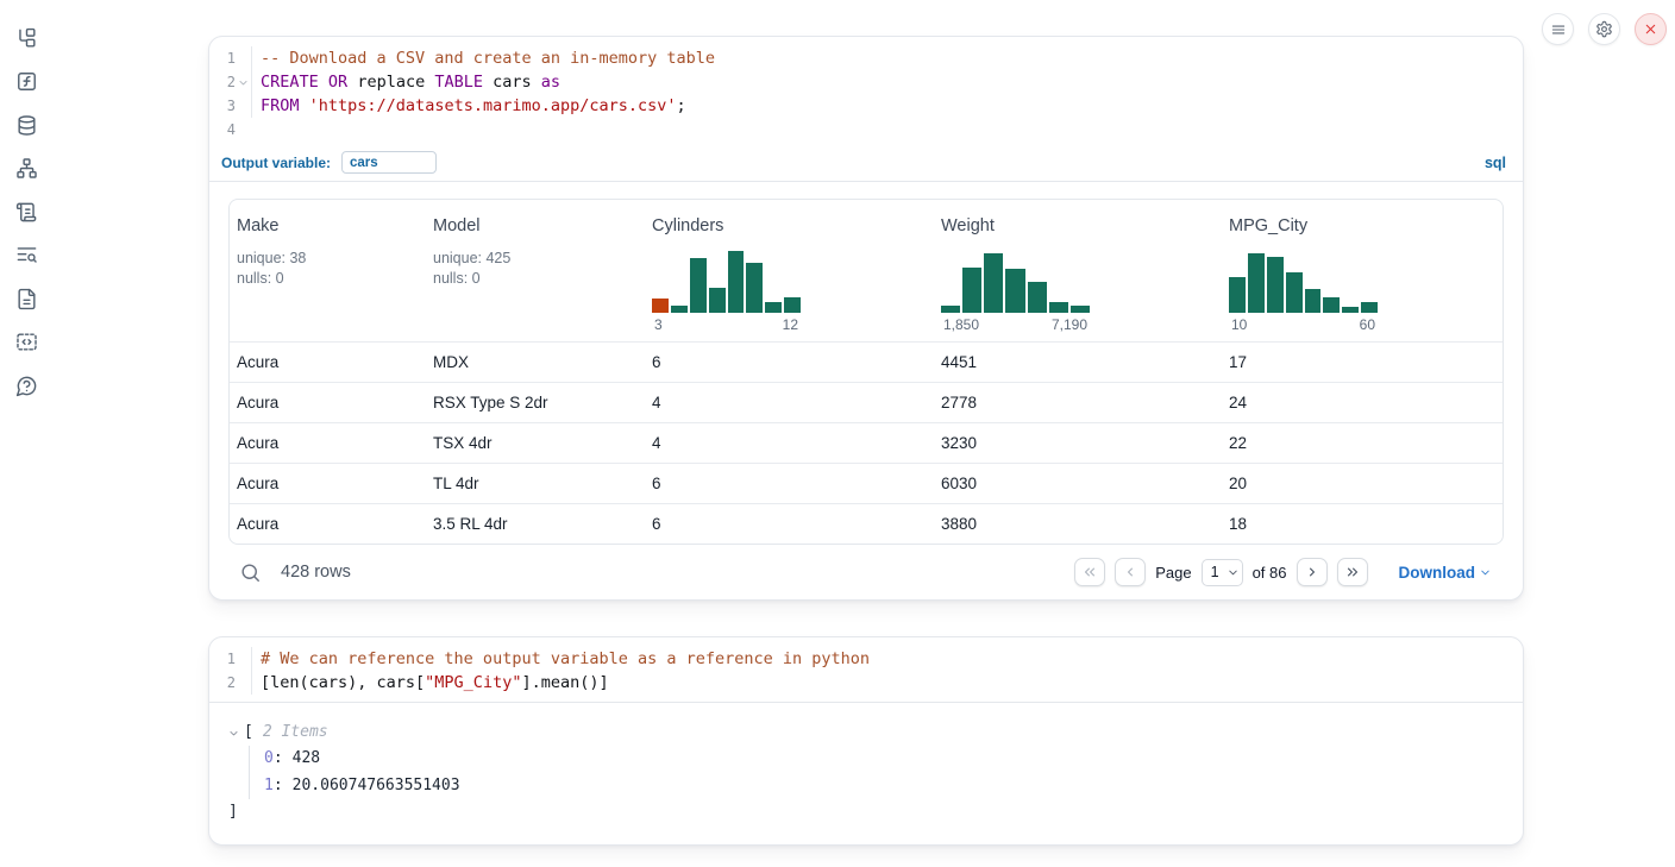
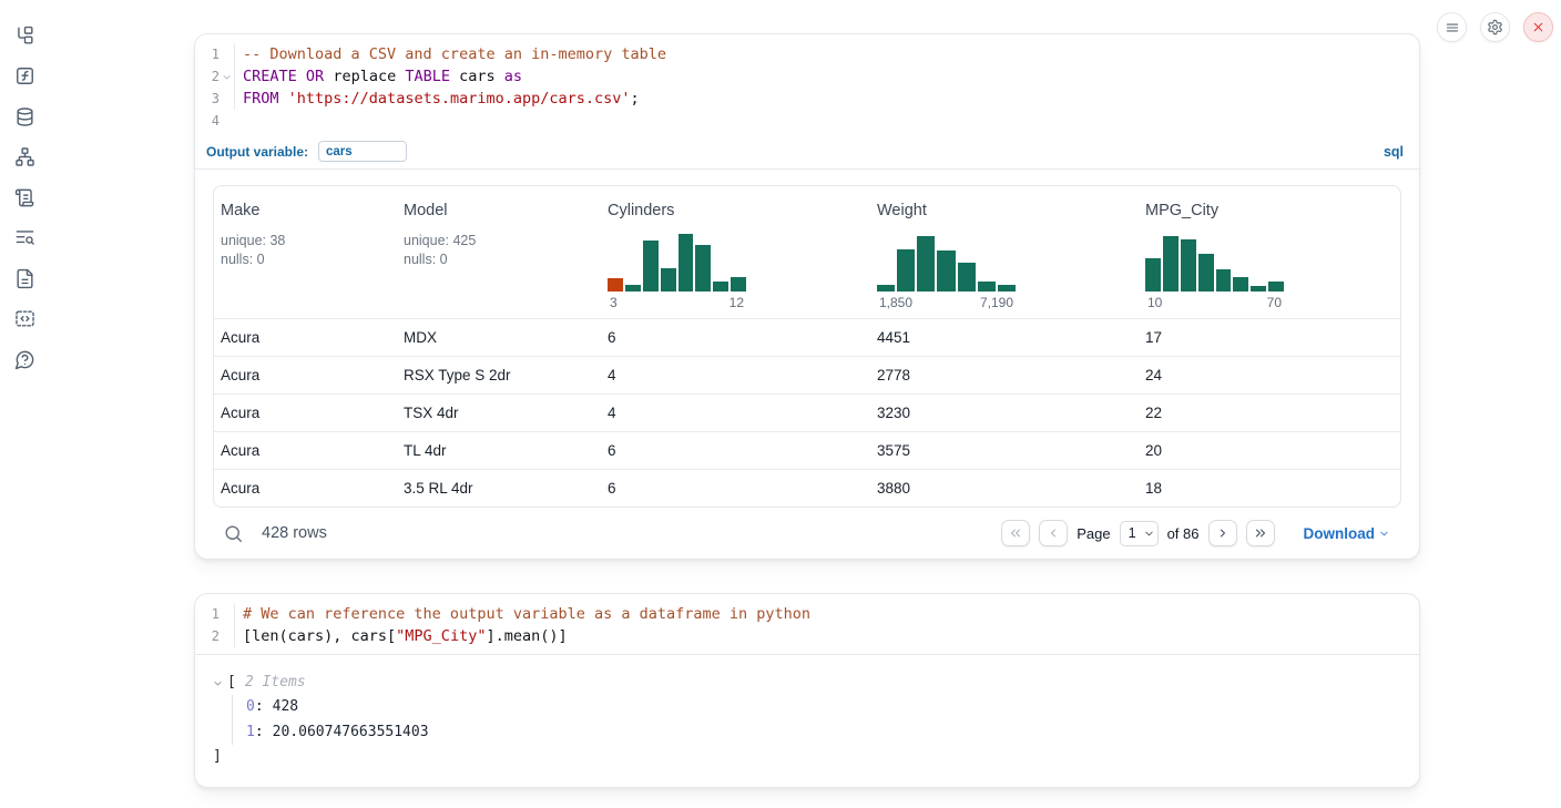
  1
  -- Download a CSV and create an in-memory table
  2
  CREATE OR replace TABLE cars as
  3
  FROM 'https://datasets.marimo.app/cars.csv';
  4
  Output variable:
  cars
  sql
- Makeunique: 38nulls: 0	Modelunique: 425nulls: 0	Cylinders3 12	Weight1,850 7,190	MPG_City10 60
+ Makeunique: 38nulls: 0	Modelunique: 425nulls: 0	Cylinders3 12	Weight1,850 7,190	MPG_City10 70
  Acura	MDX	6	4451	17
  Acura	RSX Type S 2dr	4	2778	24
  Acura	TSX 4dr	4	3230	22
- Acura	TL 4dr	6	6030	20
+ Acura	TL 4dr	6	3575	20
  Acura	3.5 RL 4dr	6	3880	18
  428 rows
  Page
  1
  of 86
  Download
  1
- # We can reference the output variable as a reference in python
+ # We can reference the output variable as a dataframe in python
  2
  [len(cars), cars["MPG_City"].mean()]
  [
  2 Items
  0
  :
  428
  1
  :
  20.060747663551403
  ]
